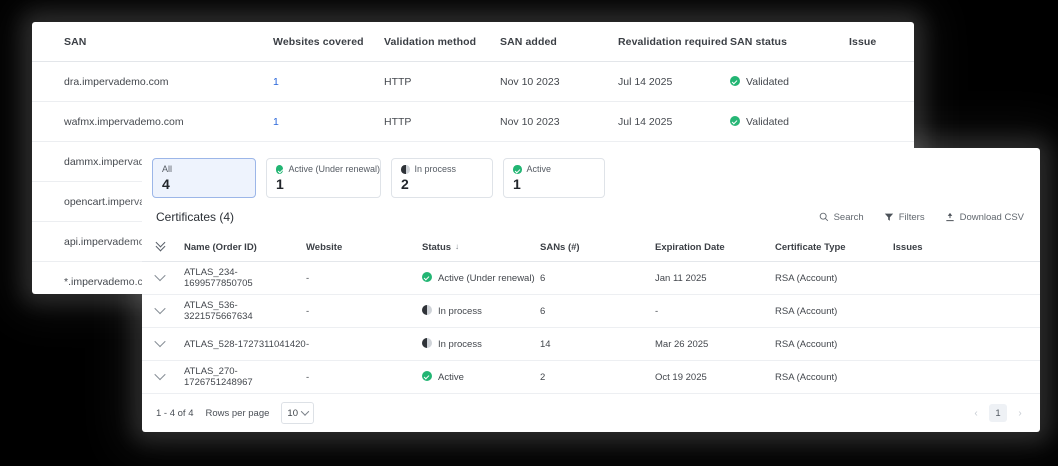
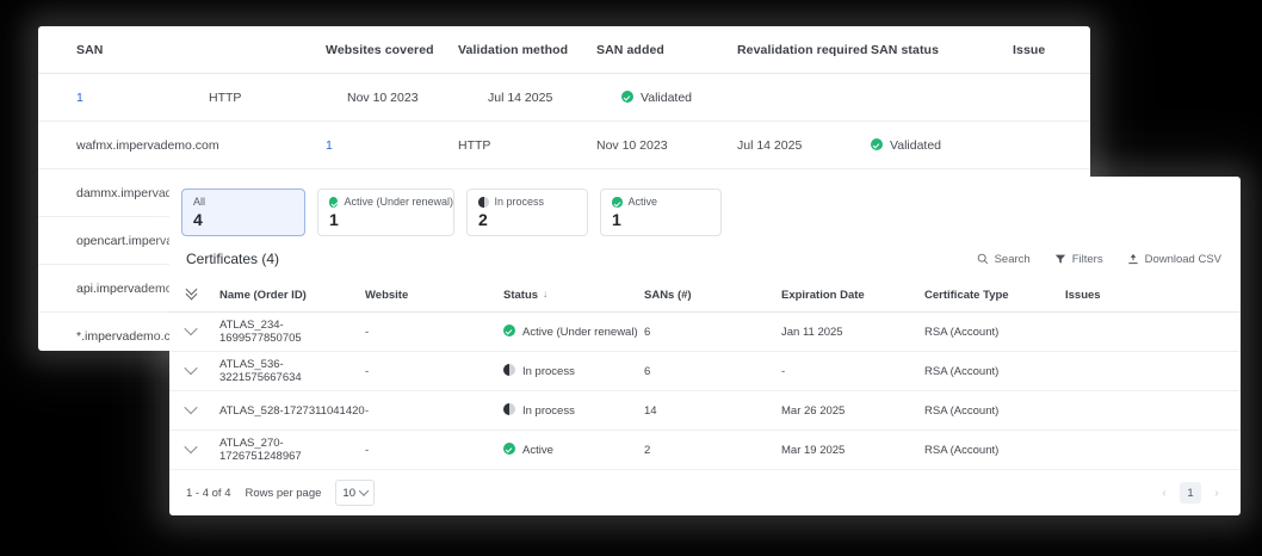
  SAN
  Websites covered
  Validation method
  SAN added
  Revalidation required
  SAN status
  Issue
- dra.impervademo.com
  1
  HTTP
  Nov 10 2023
  Jul 14 2025
  Validated
  wafmx.impervademo.com
  1
  HTTP
  Nov 10 2023
  Jul 14 2025
  Validated
  api.impervadem
  *.impervademo.c
  All
  4
  Active (Under renewal)
  1
  In process
  2
  Active
  1
  Certificates (4)
  Search
  Filters
  Download CSV
  Name (Order ID)
  Website
  Status ↓
  SANs (#)
  Expiration Date
  Certificate Type
  Issues
  ATLAS_234-1699577850705
  -
  Active (Under renewal)
  6
  Jan 11 2025
  RSA (Account)
  ATLAS_536-3221575667634
  -
  In process
  6
  -
  RSA (Account)
  ATLAS_528-1727311041420
  -
  In process
  14
  Mar 26 2025
  RSA (Account)
  ATLAS_270-1726751248967
  -
  Active
  2
- Oct 19 2025
+ Mar 19 2025
  RSA (Account)
  1 - 4 of 4
  Rows per page
  10
  ‹
  1
  ›
